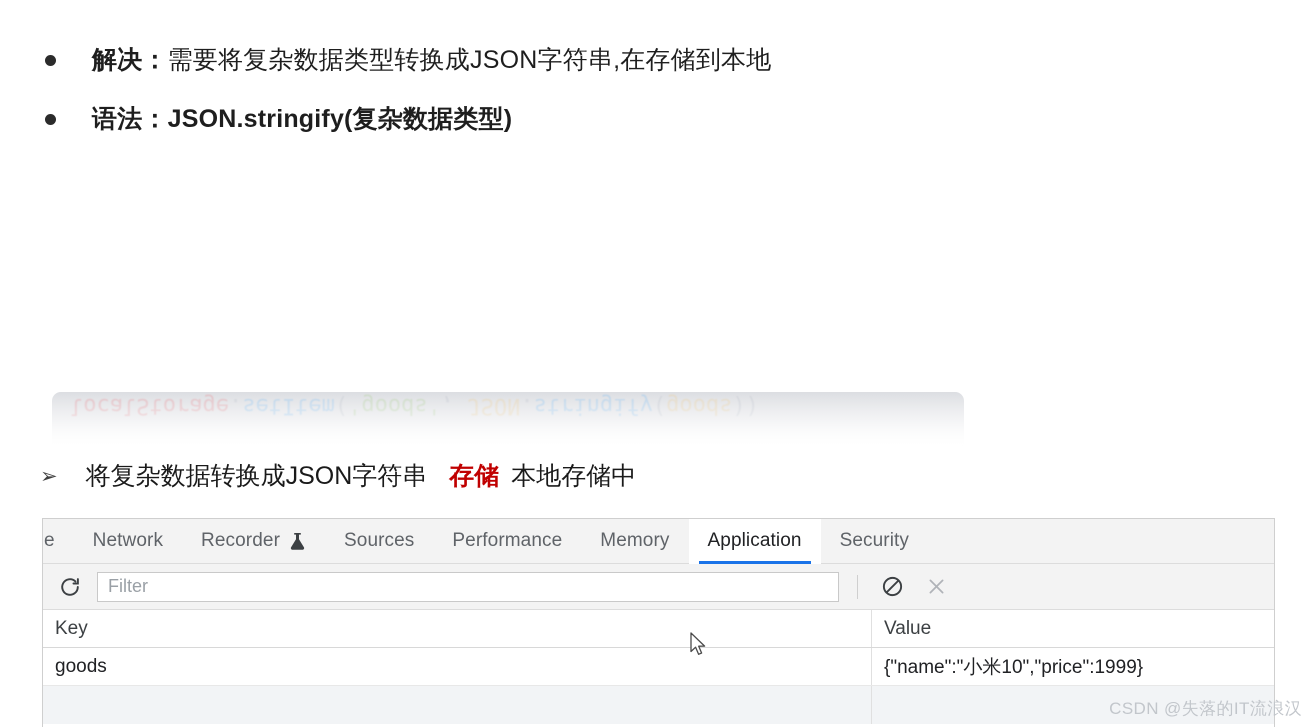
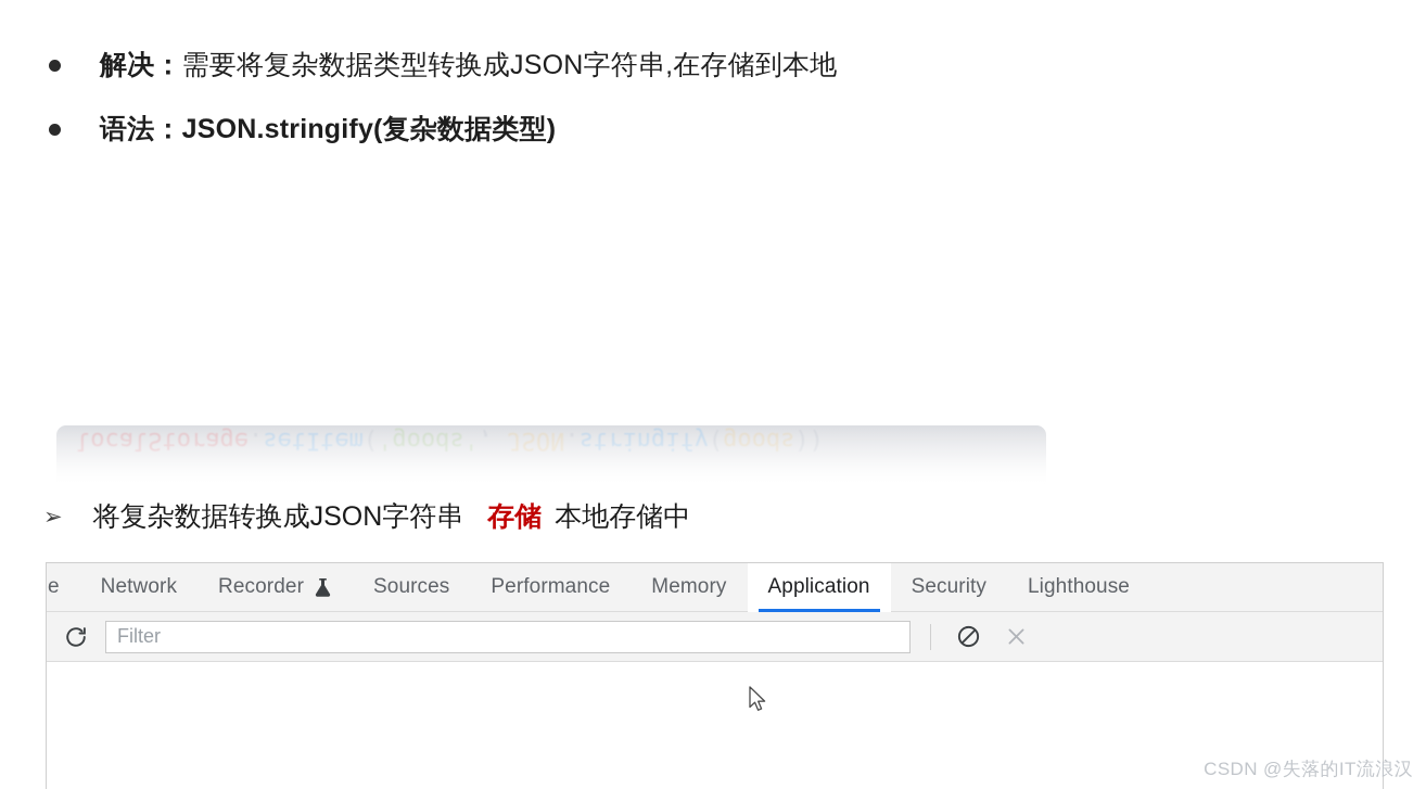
  解决：需要将复杂数据类型转换成JSON字符串,在存储到本地
  语法：JSON.stringify(复杂数据类型)
  ➢
  将复杂数据转换成JSON字符串 存储 本地存储中
  Network
  Recorder
  Sources
  Performance
  Memory
  Application
  Security
+ Lighthouse
  Filter
- Key
- Value
- goods
- {"name":"小米10","price":1999}
  CSDN @失落的IT流浪汉
